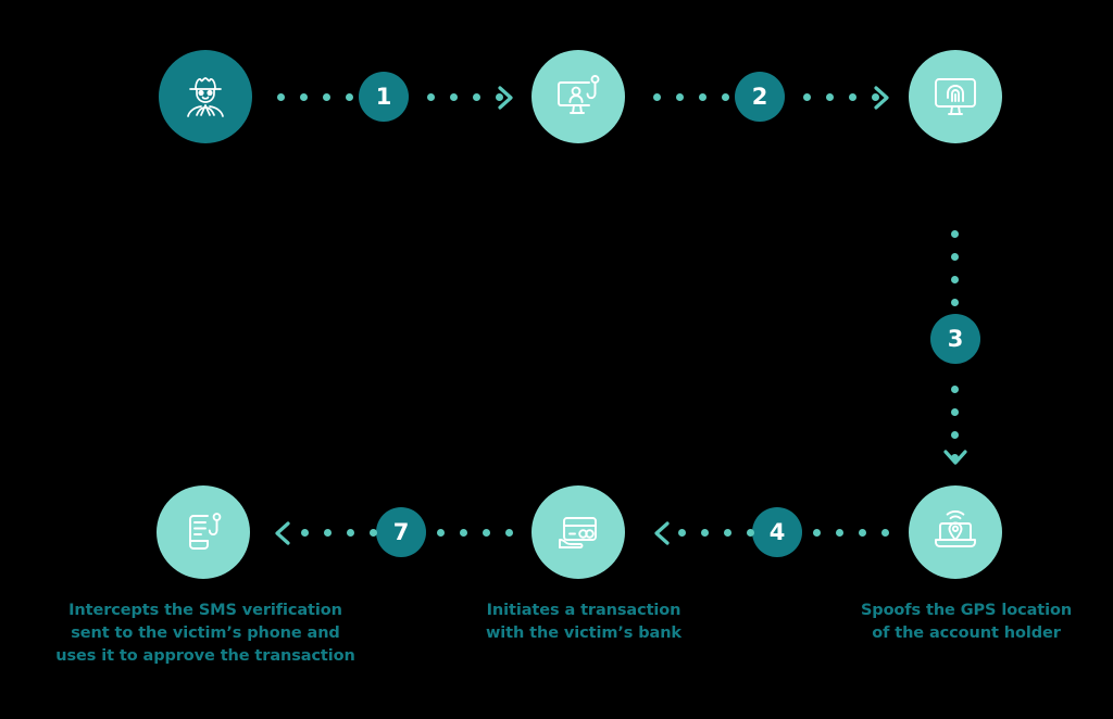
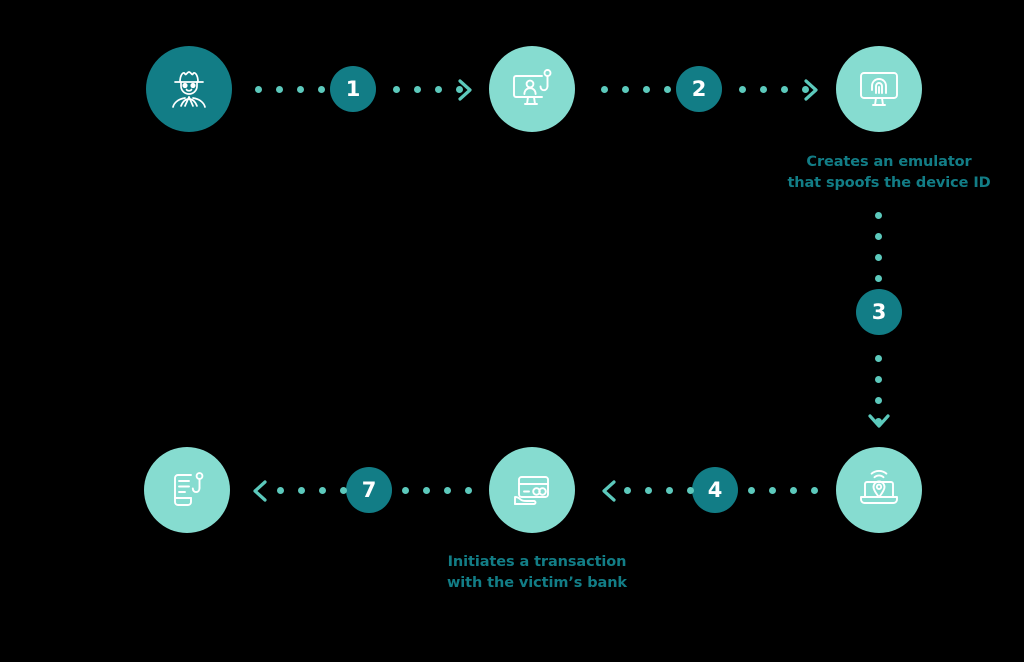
  1
  2
+ Creates an emulator
+ that spoofs the device ID
  3
- Spoofs the GPS location
- of the account holder
  4
  Initiates a transaction
  with the victim’s bank
  7
- Intercepts the SMS verification
- sent to the victim’s phone and
- uses it to approve the transaction
